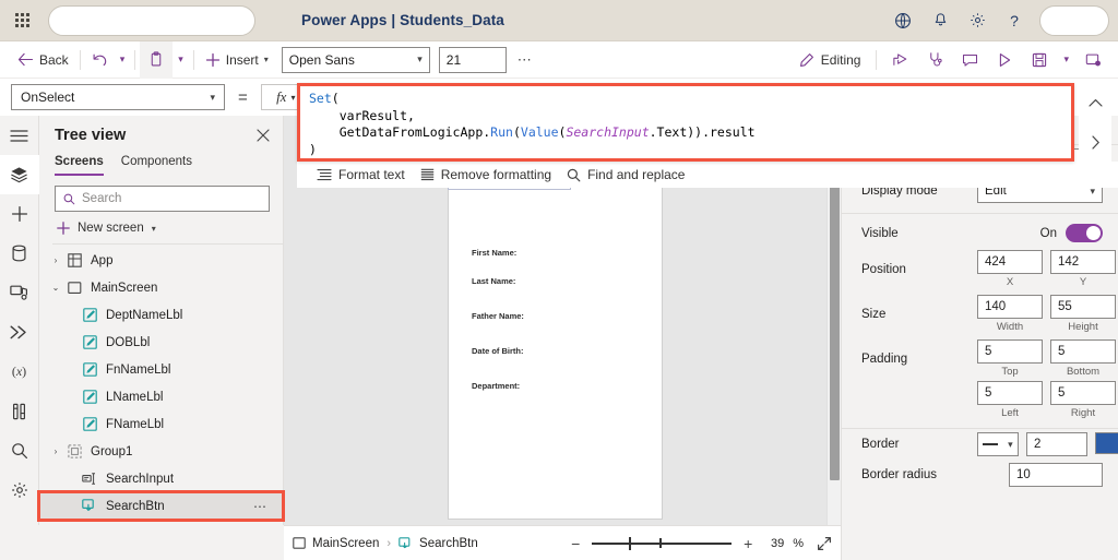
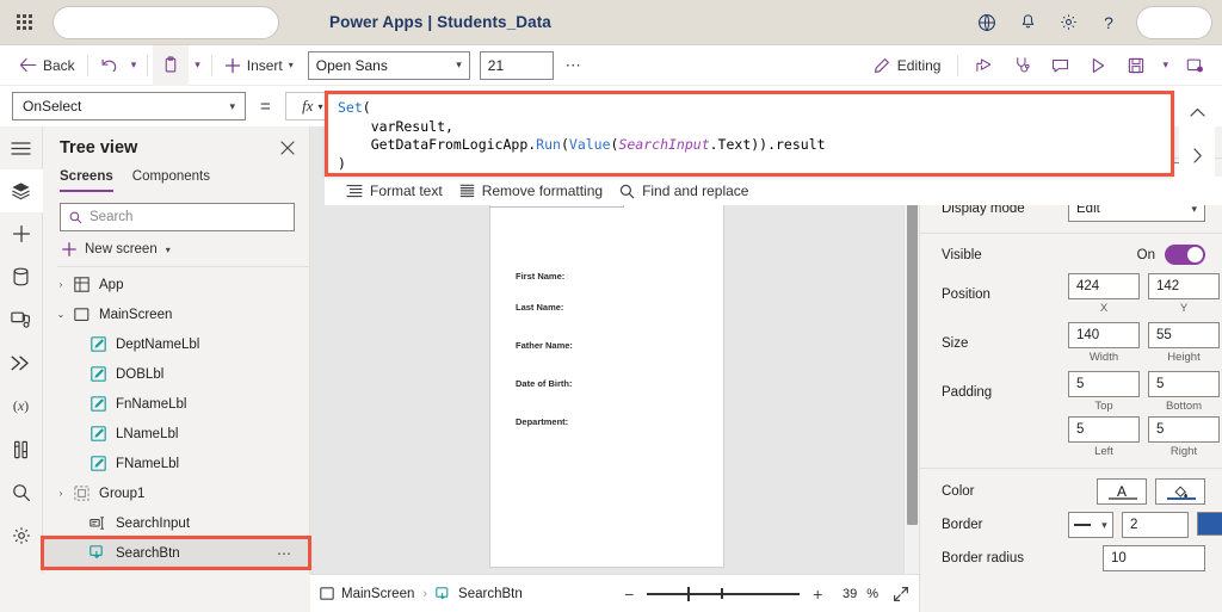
  Power Apps | Students_Data
  ?
  Back
  ▾
  ▾
  Insert
  ▾
  Open Sans
  ▾
  21
  ⋯
  Editing
  ▾
  OnSelect
  ▾
  =
  fx
  ▾
  Set( varResult, GetDataFromLogicApp.Run(Value(SearchInput.Text)).result )
  Format text
  Remove formatting
  Find and replace
  (x)
  Tree view
  Screens
  Components
  Search
  New screen
  ▾
  ›
  App
  ⌄
  MainScreen
  DeptNameLbl
  DOBLbl
  FnNameLbl
  LNameLbl
  FNameLbl
  ›
  Group1
  SearchInput
  SearchBtn
  ⋯
  First Name:
  Last Name:
  Father Name:
  Date of Birth:
  Department:
  Display mode
  Edit
  ▾
  Visible
  On
  Position
  424
  X
  142
  Y
  Size
  140
  Width
  55
  Height
  Padding
  5
  Top
  5
  Bottom
  5
  Left
  5
  Right
+ Color
+ A
  Border
  ▾
  2
  Border radius
  10
  MainScreen
  ›
  SearchBtn
  −
  +
  39
  %
